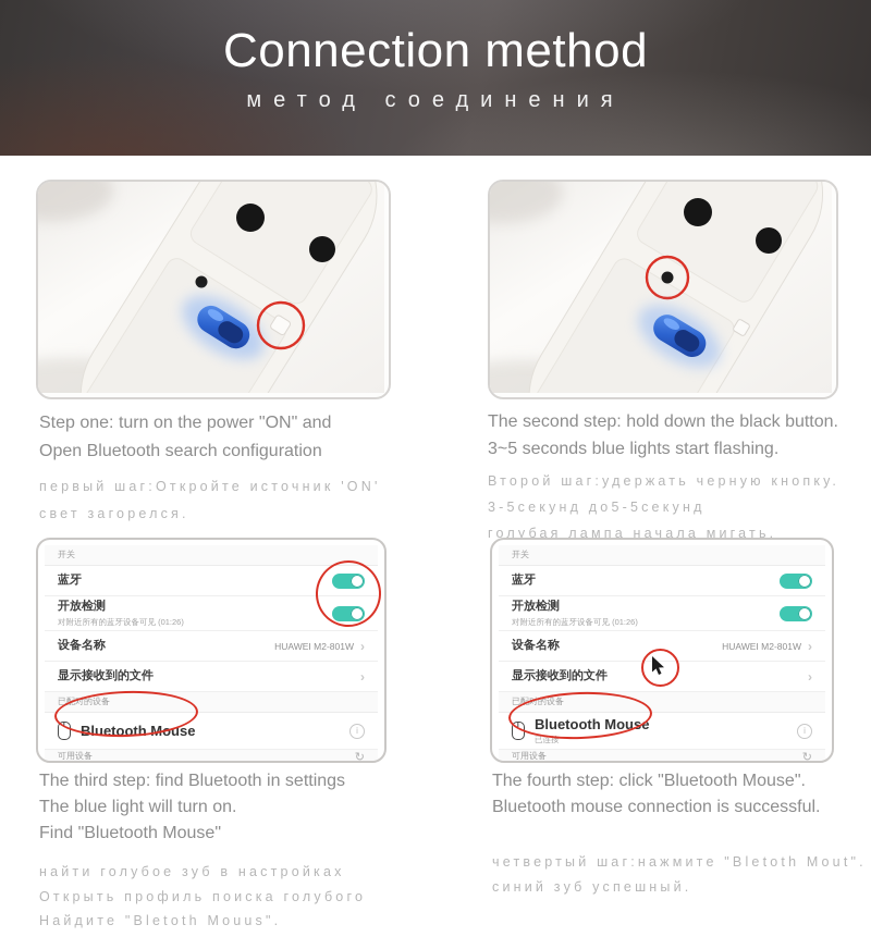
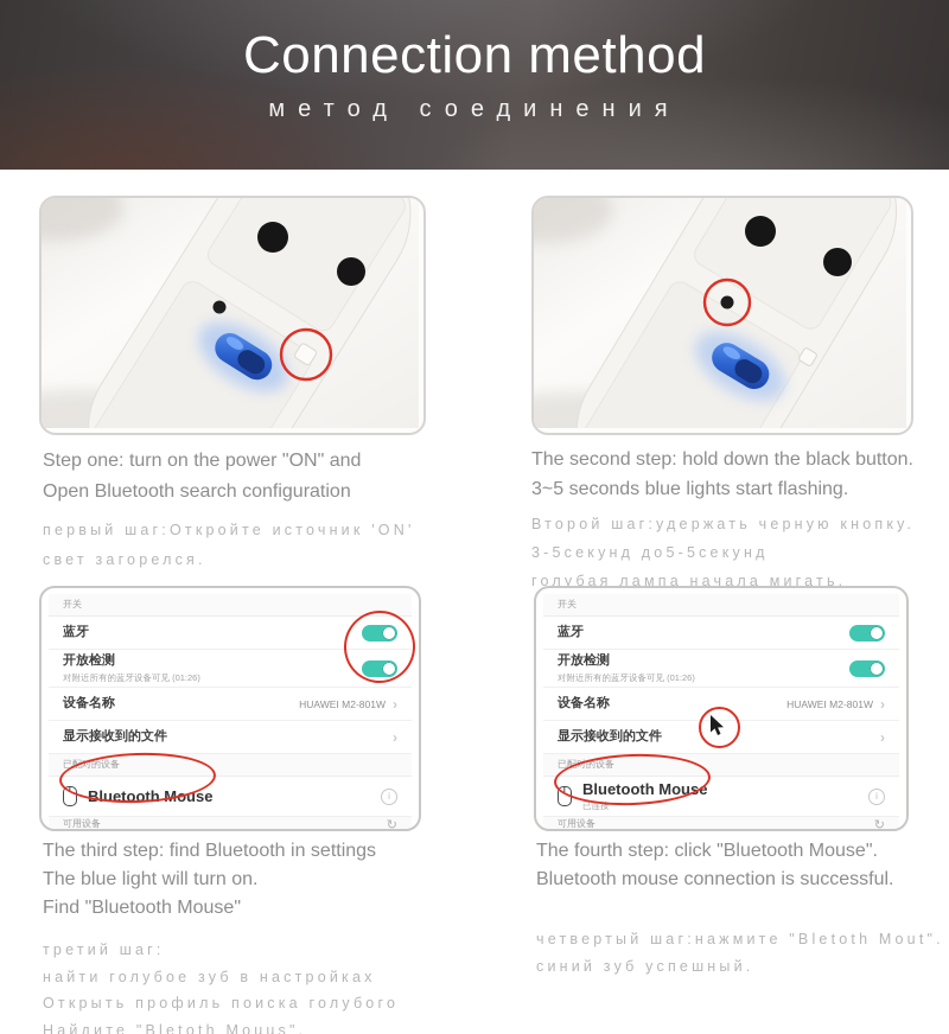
  Connection method
  метод соединения
  Step one: turn on the power "ON" and
  Open Bluetooth search configuration
  первый шаг:Откройте источник 'ON'
  свет загорелся.
  The second step: hold down the black button.
  3~5 seconds blue lights start flashing.
  Второй шаг:удержать черную кнопку.
  3-5секунд до5-5секунд
  голубая лампа начала мигать.
  开关
  蓝牙
  开放检测
  对附近所有的蓝牙设备可见 (01:26)
  设备名称
  HUAWEI M2-801W
  ›
  显示接收到的文件
  ›
  已配对的设备
  Bluetooth Mouse
  i
  可用设备
  ↻
  开关
  蓝牙
  开放检测
  对附近所有的蓝牙设备可见 (01:26)
  设备名称
  HUAWEI M2-801W
  ›
  显示接收到的文件
  ›
  已配对的设备
  Bluetooth Mouse
  已连接
  i
  可用设备
  ↻
  The third step: find Bluetooth in settings
  The blue light will turn on.
  Find "Bluetooth Mouse"
+ третий шаг:
  найти голубое зуб в настройках
  Открыть профиль поиска голубого
  Найдите "Bletoth Mouus".
  The fourth step: click "Bluetooth Mouse".
  Bluetooth mouse connection is successful.
  четвертый шаг:нажмите "Bletoth Mout".
  синий зуб успешный.
